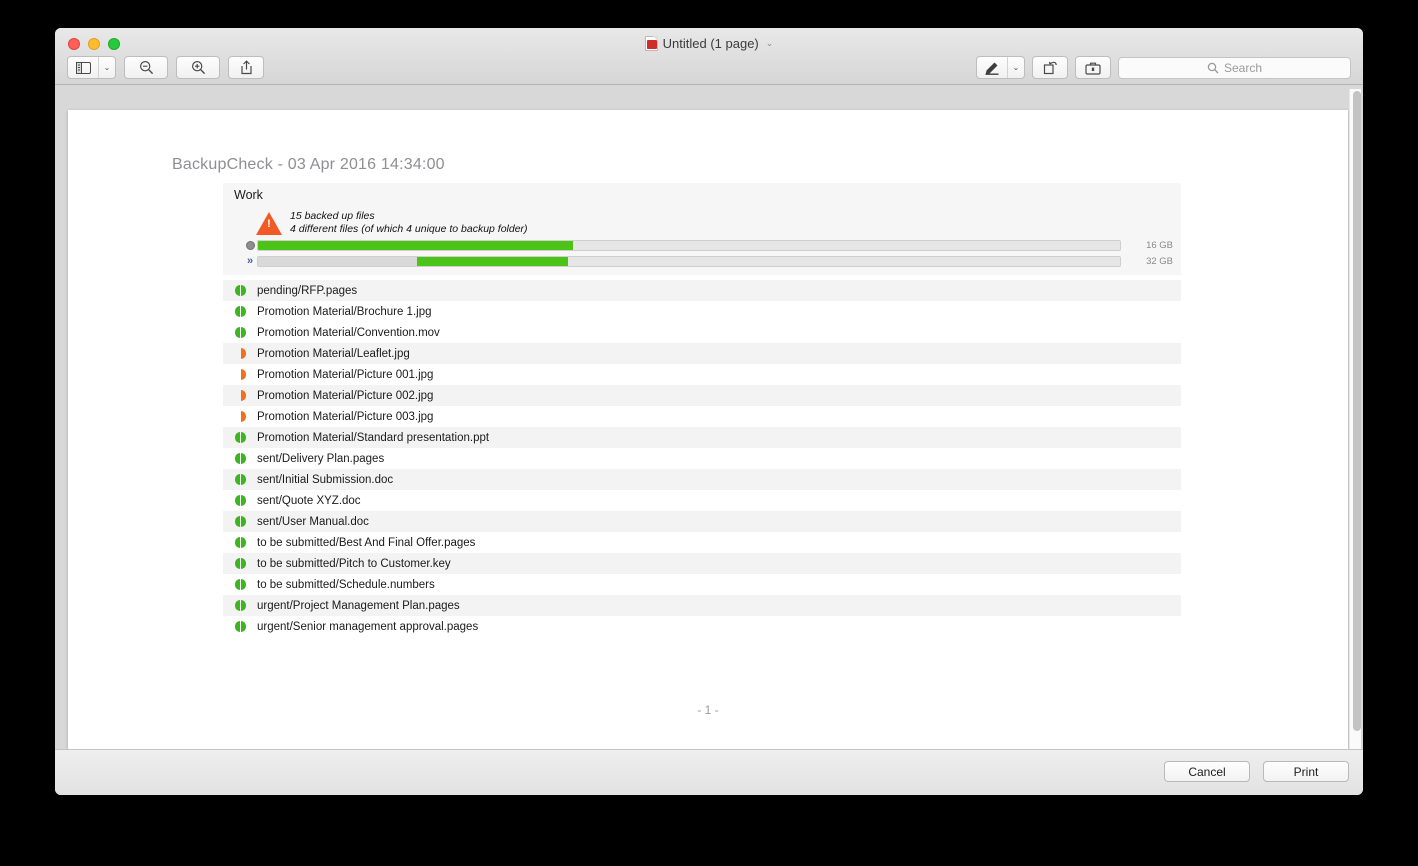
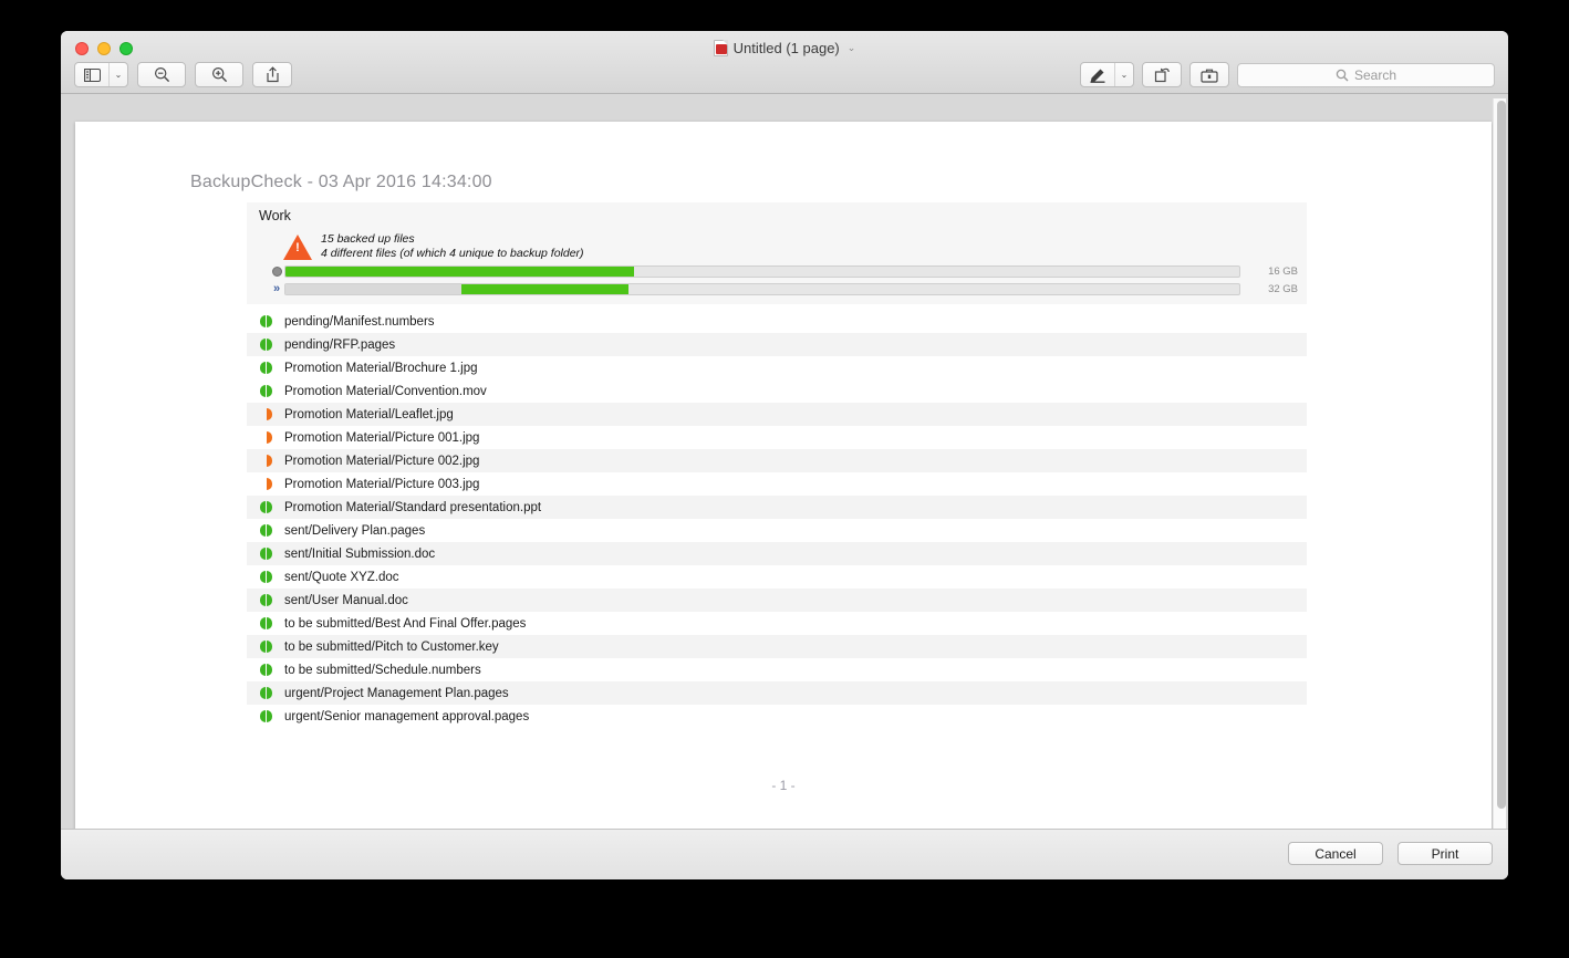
  Untitled (1 page)
  ⌄
  ⌄
  ⌄
  Search
  BackupCheck - 03 Apr 2016 14:34:00
  Work
  15 backed up files
  4 different files (of which 4 unique to backup folder)
  16 GB
  »
  32 GB
+ pending/Manifest.numbers
  pending/RFP.pages
  Promotion Material/Brochure 1.jpg
  Promotion Material/Convention.mov
  Promotion Material/Leaflet.jpg
  Promotion Material/Picture 001.jpg
  Promotion Material/Picture 002.jpg
  Promotion Material/Picture 003.jpg
  Promotion Material/Standard presentation.ppt
  sent/Delivery Plan.pages
  sent/Initial Submission.doc
  sent/Quote XYZ.doc
  sent/User Manual.doc
  to be submitted/Best And Final Offer.pages
  to be submitted/Pitch to Customer.key
  to be submitted/Schedule.numbers
  urgent/Project Management Plan.pages
  urgent/Senior management approval.pages
  - 1 -
  Cancel
  Print
